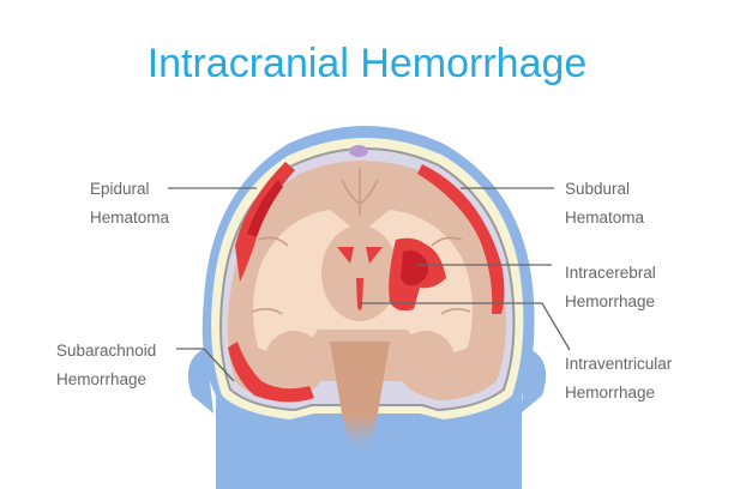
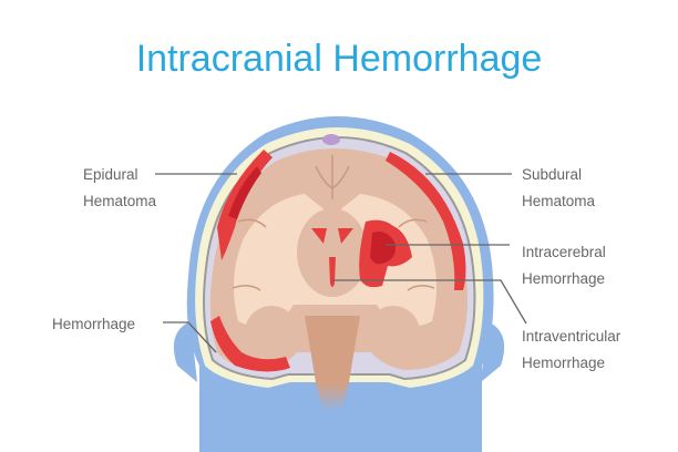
  Intracranial Hemorrhage
  Epidural
  Hematoma
  Subdural
  Hematoma
  Intracerebral
  Hemorrhage
  Intraventricular
  Hemorrhage
- Subarachnoid
  Hemorrhage
